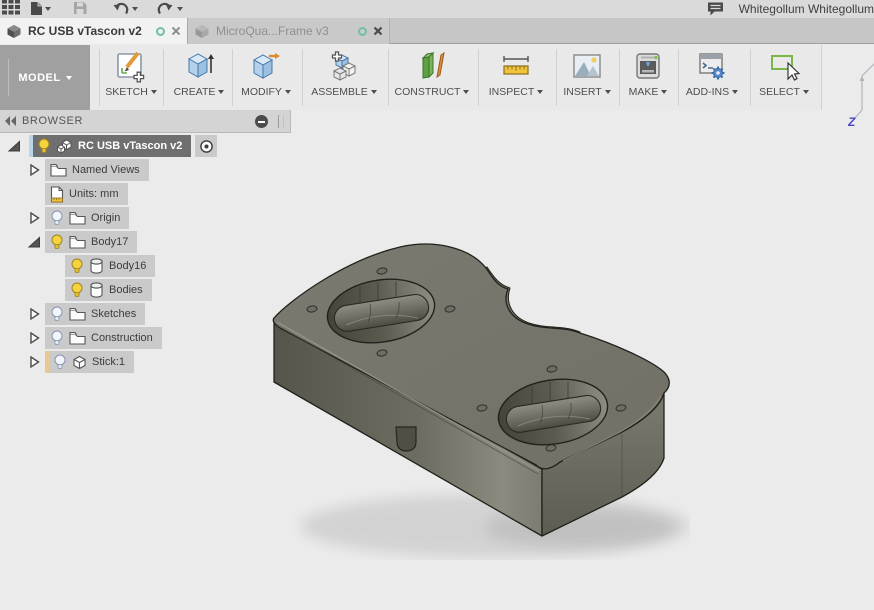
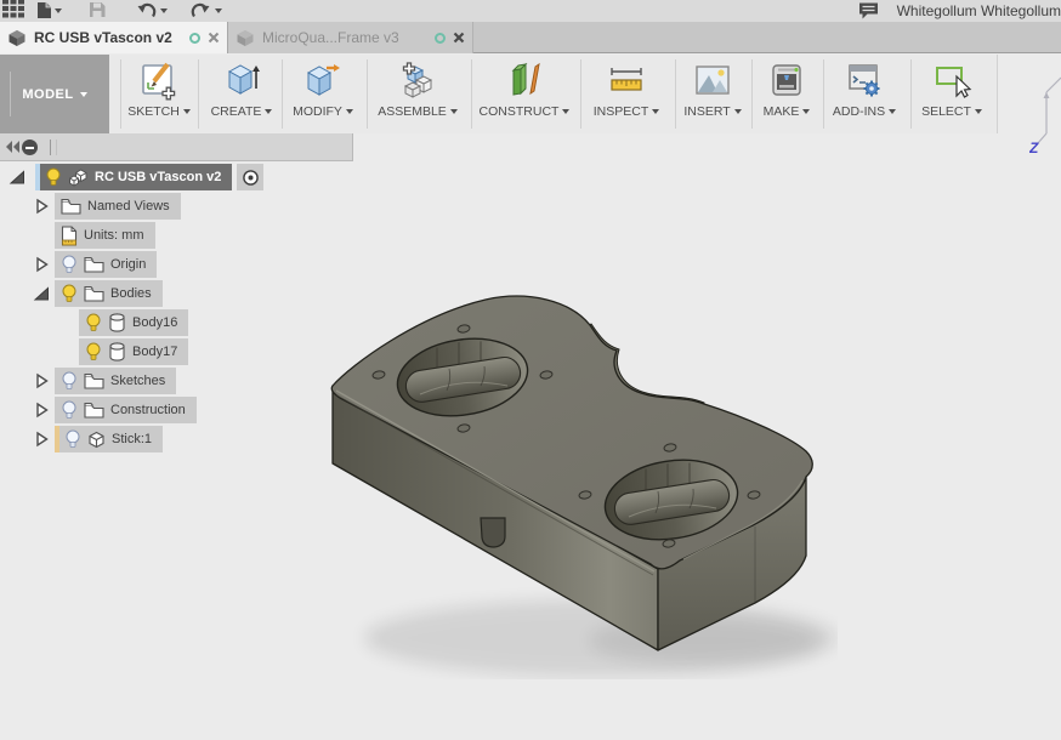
  Whitegollum Whitegollum
  RC USB vTascon v2
  MicroQua...Frame v3
  MODEL
  SKETCH
  CREATE
  MODIFY
  ASSEMBLE
  CONSTRUCT
  INSPECT
  INSERT
  MAKE
  ADD-INS
  SELECT
- BROWSER
  RC USB vTascon v2
  Named Views
  Units: mm
  Origin
- Body17
+ Bodies
  Body16
- Bodies
+ Body17
  Sketches
  Construction
  Stick:1
  Z
